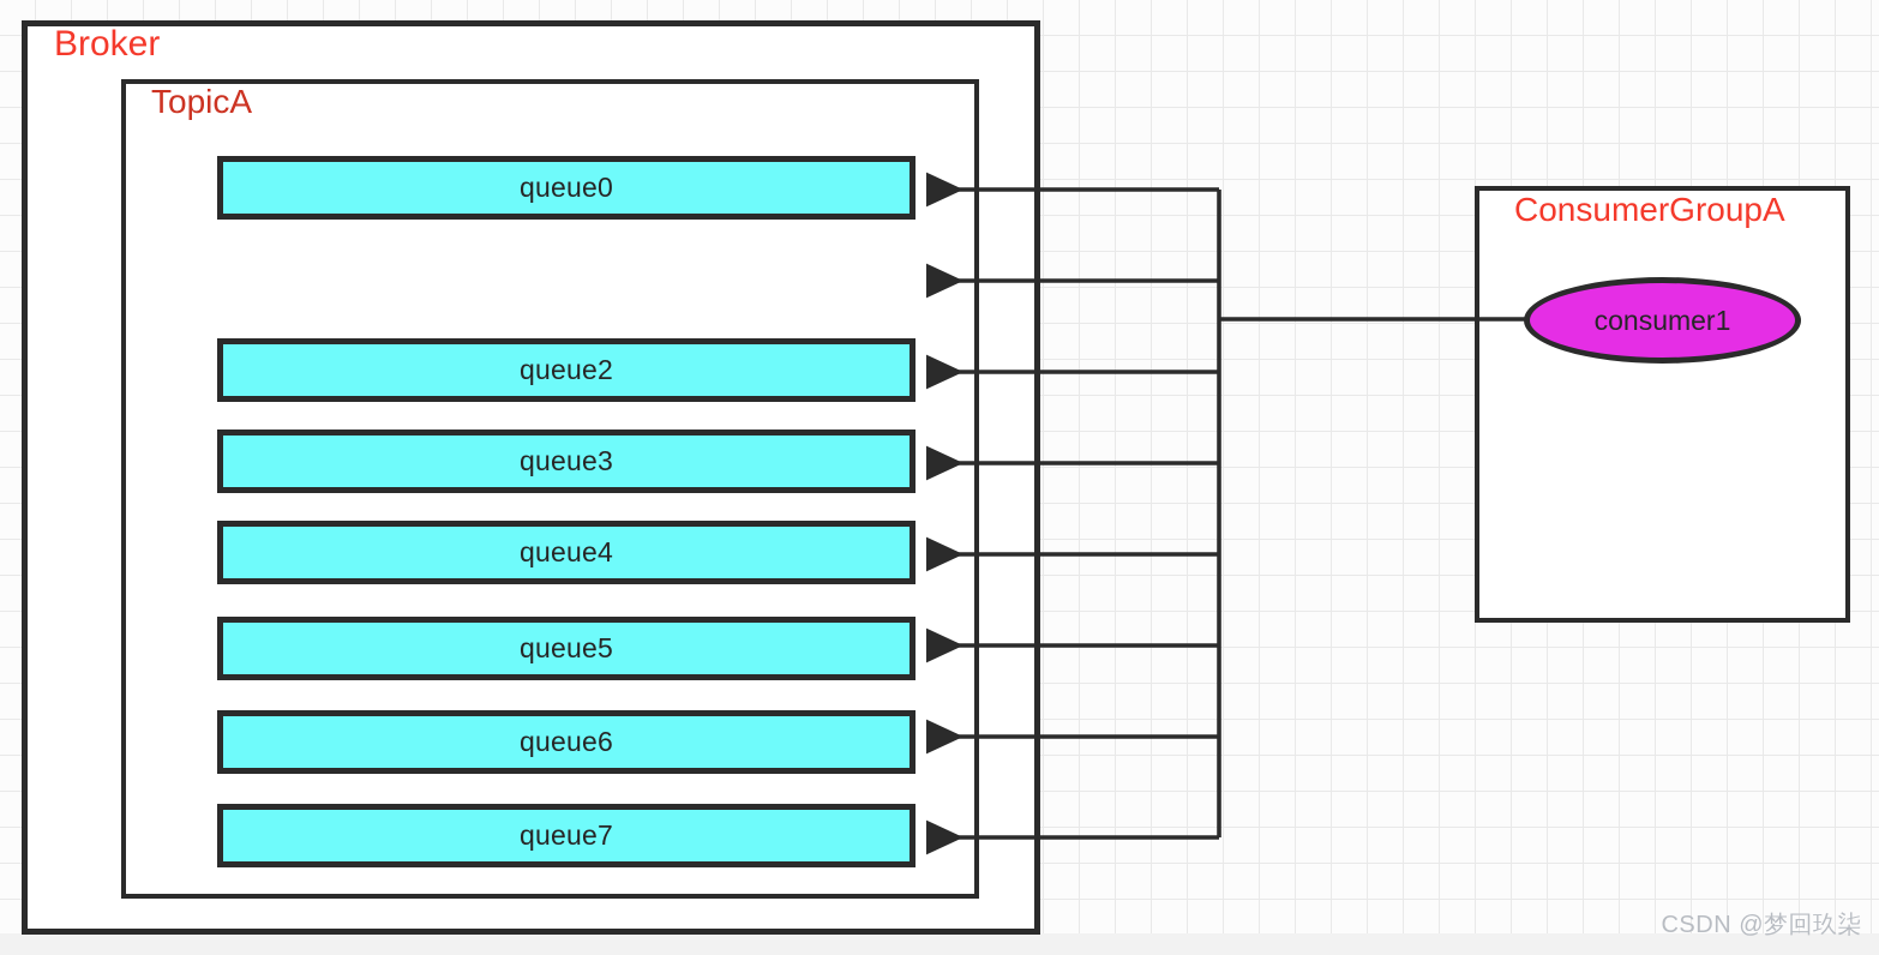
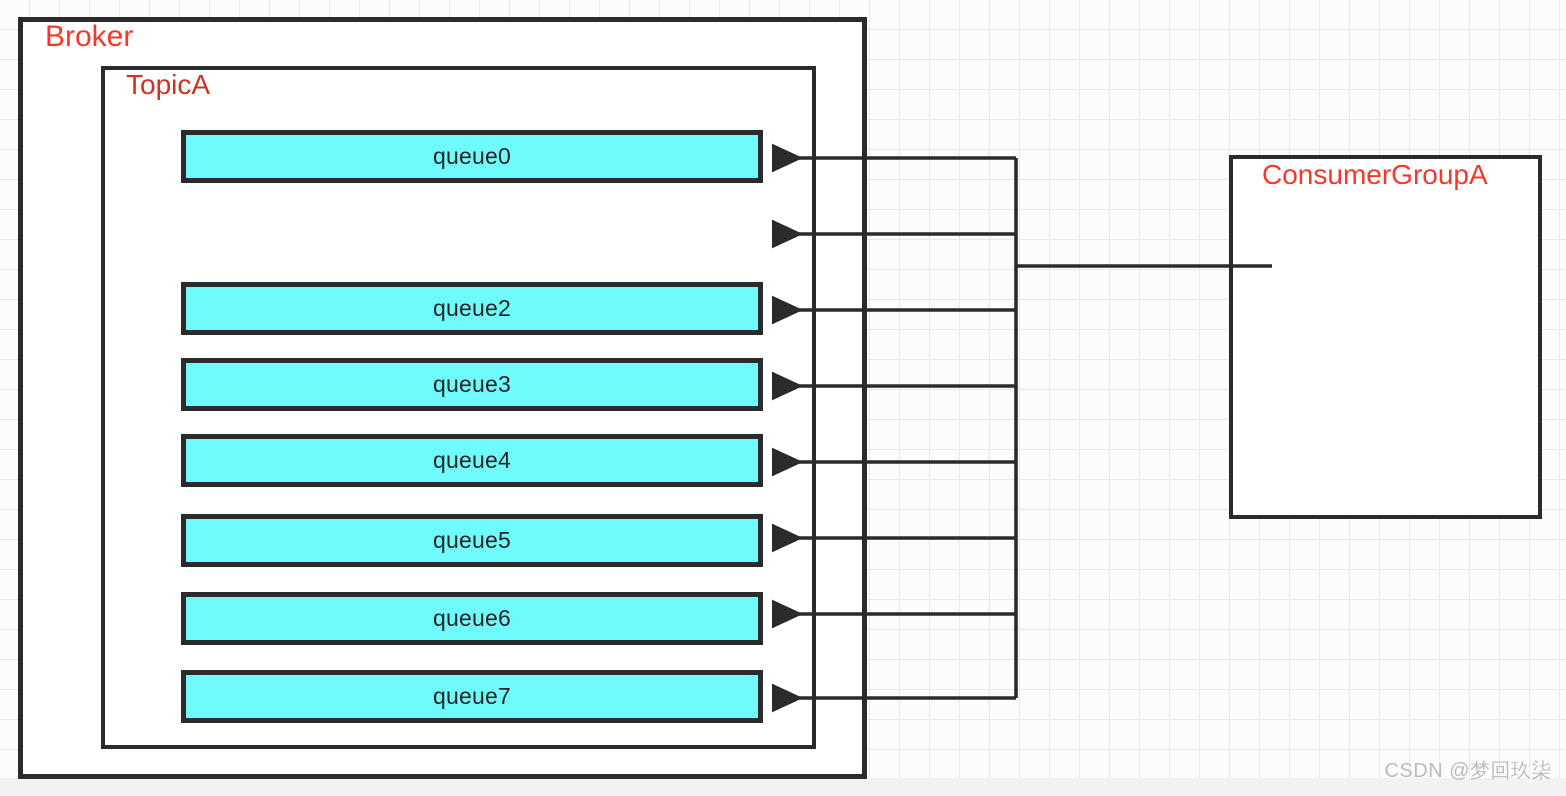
  Broker
  TopicA
  queue0
  queue2
  queue3
  queue4
  queue5
  queue6
  queue7
  ConsumerGroupA
- consumer1
  CSDN @梦回玖柒
